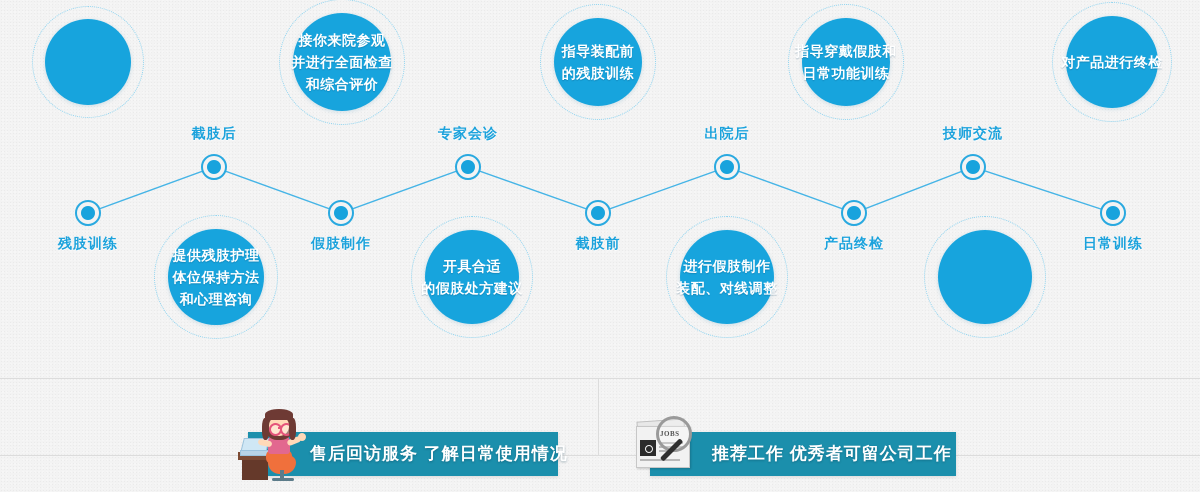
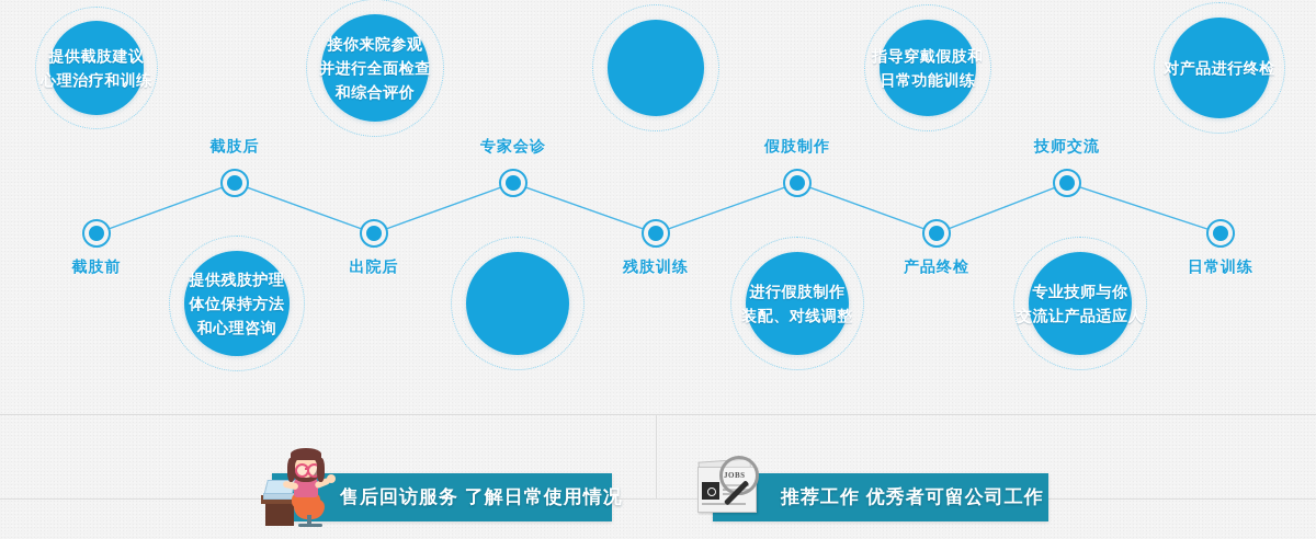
+ 提供截肢建议
+ 心理治疗和训练
  提供残肢护理
  体位保持方法
  和心理咨询
  接你来院参观
  并进行全面检查
  和综合评价
- 开具合适
- 的假肢处方建议
- 指导装配前
- 的残肢训练
  进行假肢制作
  装配、对线调整
  指导穿戴假肢和
  日常功能训练
+ 专业技师与你
+ 交流让产品适应人
  对产品进行终检
- 残肢训练
+ 截肢前
  截肢后
- 假肢制作
+ 出院后
  专家会诊
- 截肢前
+ 残肢训练
- 出院后
+ 假肢制作
  产品终检
  技师交流
  日常训练
  售后回访服务 了解日常使用情况
  推荐工作 优秀者可留公司工作
  JOBS
